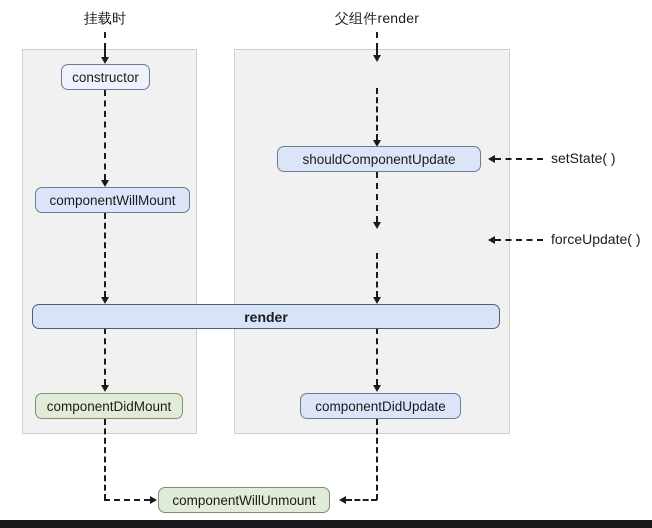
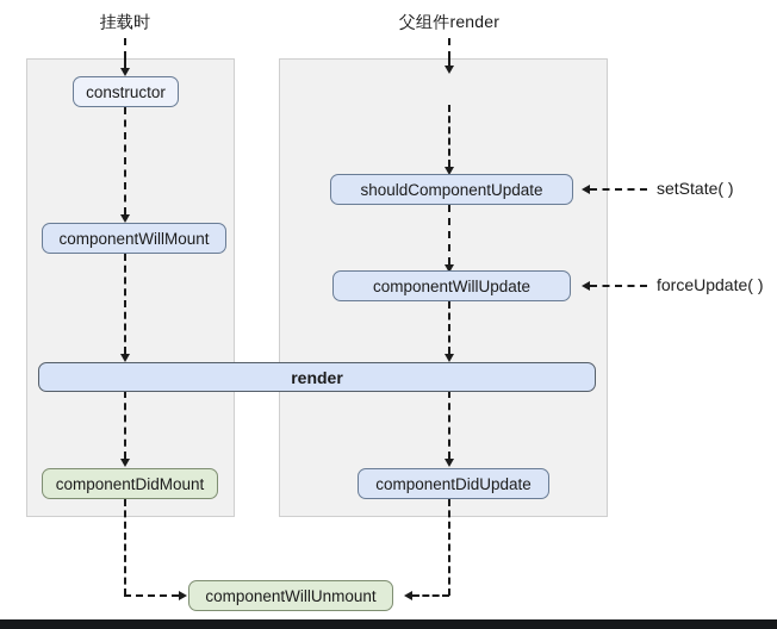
  挂载时
  父组件render
  constructor
  componentWillMount
  componentDidMount
  shouldComponentUpdate
+ componentWillUpdate
  componentDidUpdate
  render
  setState( )
  forceUpdate( )
  componentWillUnmount
